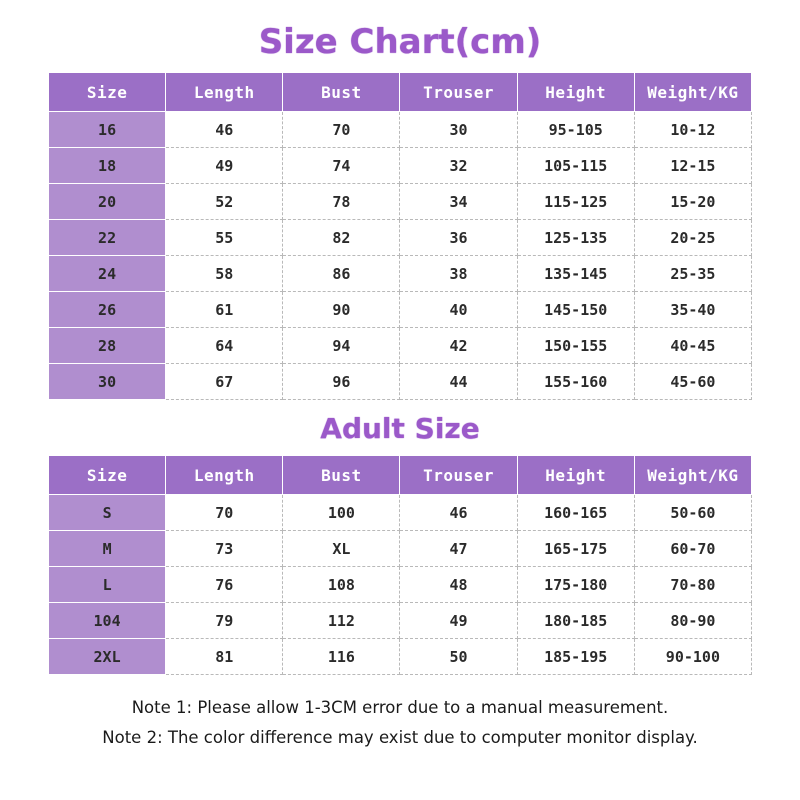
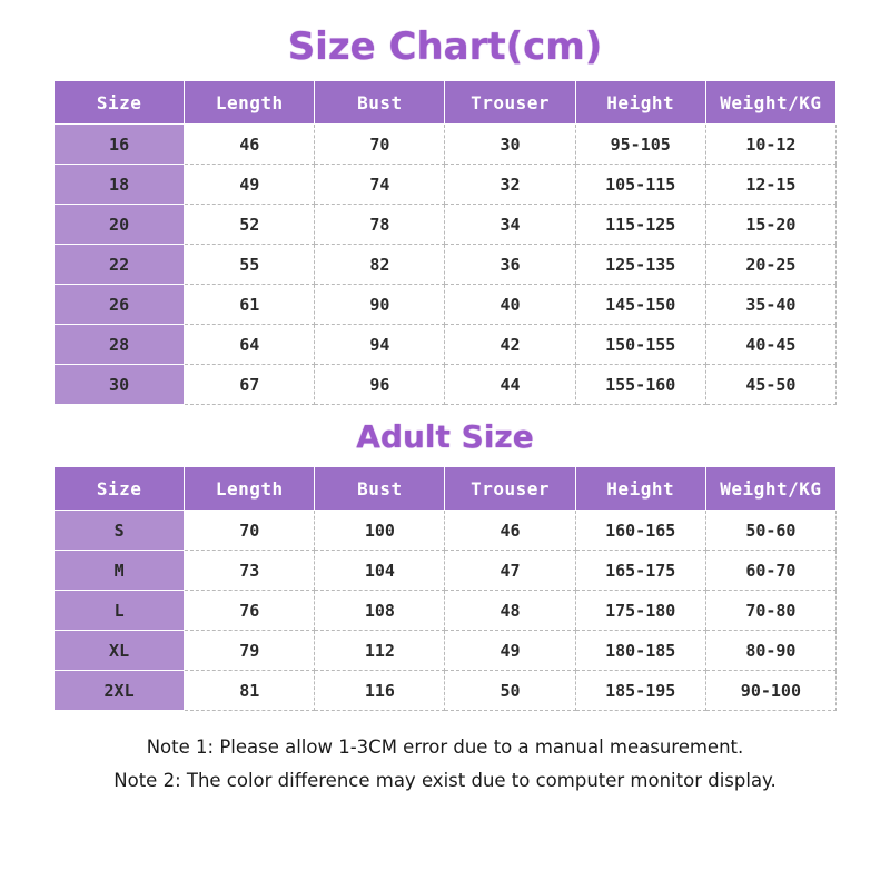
  Size Chart(cm)
  Size	Length	Bust	Trouser	Height	Weight/KG
  16	46	70	30	95-105	10-12
  18	49	74	32	105-115	12-15
  20	52	78	34	115-125	15-20
  22	55	82	36	125-135	20-25
- 24	58	86	38	135-145	25-35
  26	61	90	40	145-150	35-40
  28	64	94	42	150-155	40-45
- 30	67	96	44	155-160	45-60
+ 30	67	96	44	155-160	45-50
  Adult Size
  Size	Length	Bust	Trouser	Height	Weight/KG
  S	70	100	46	160-165	50-60
- M	73	XL	47	165-175	60-70
+ M	73	104	47	165-175	60-70
  L	76	108	48	175-180	70-80
- 104	79	112	49	180-185	80-90
+ XL	79	112	49	180-185	80-90
  2XL	81	116	50	185-195	90-100
  Note 1: Please allow 1-3CM error due to a manual measurement.
  Note 2: The color difference may exist due to computer monitor display.
